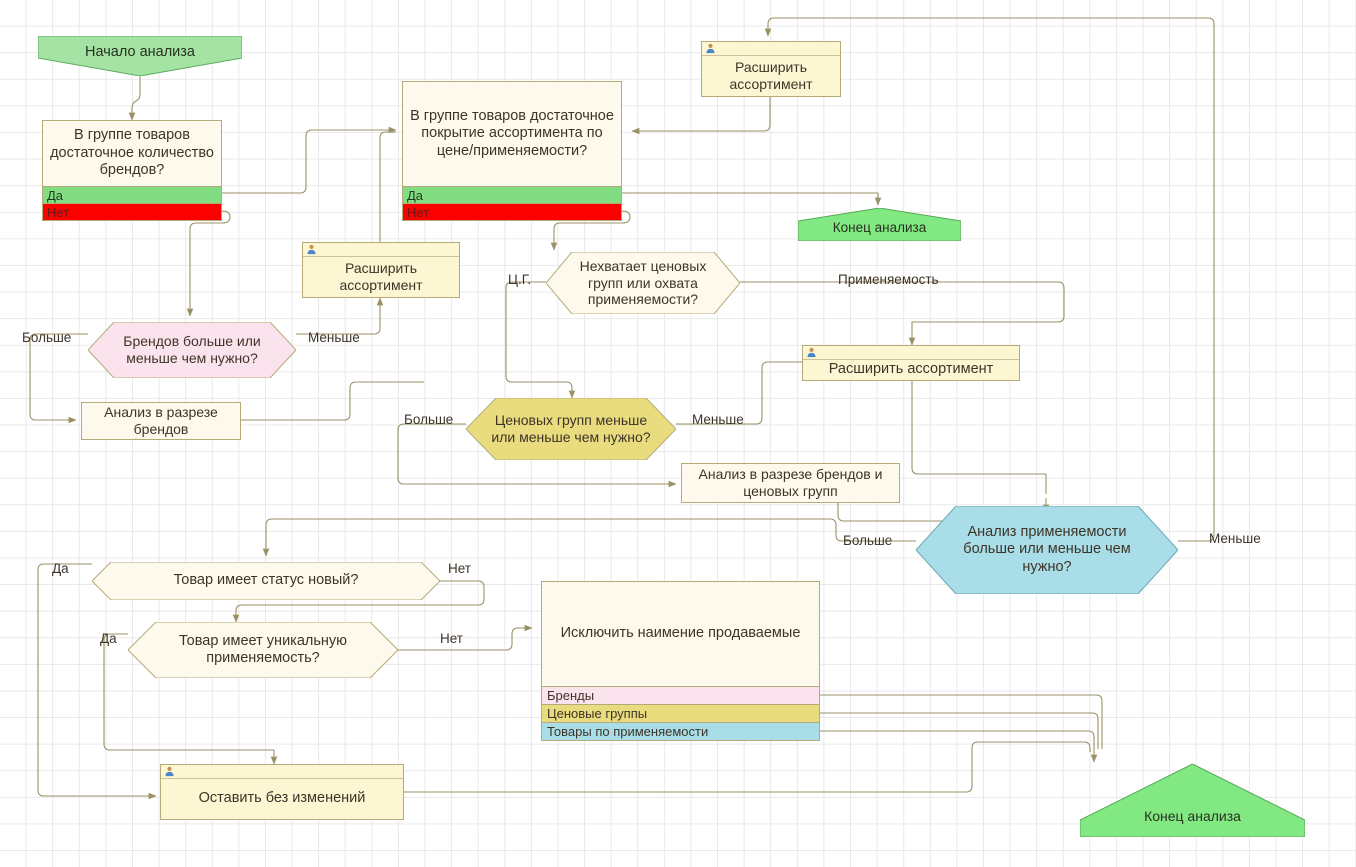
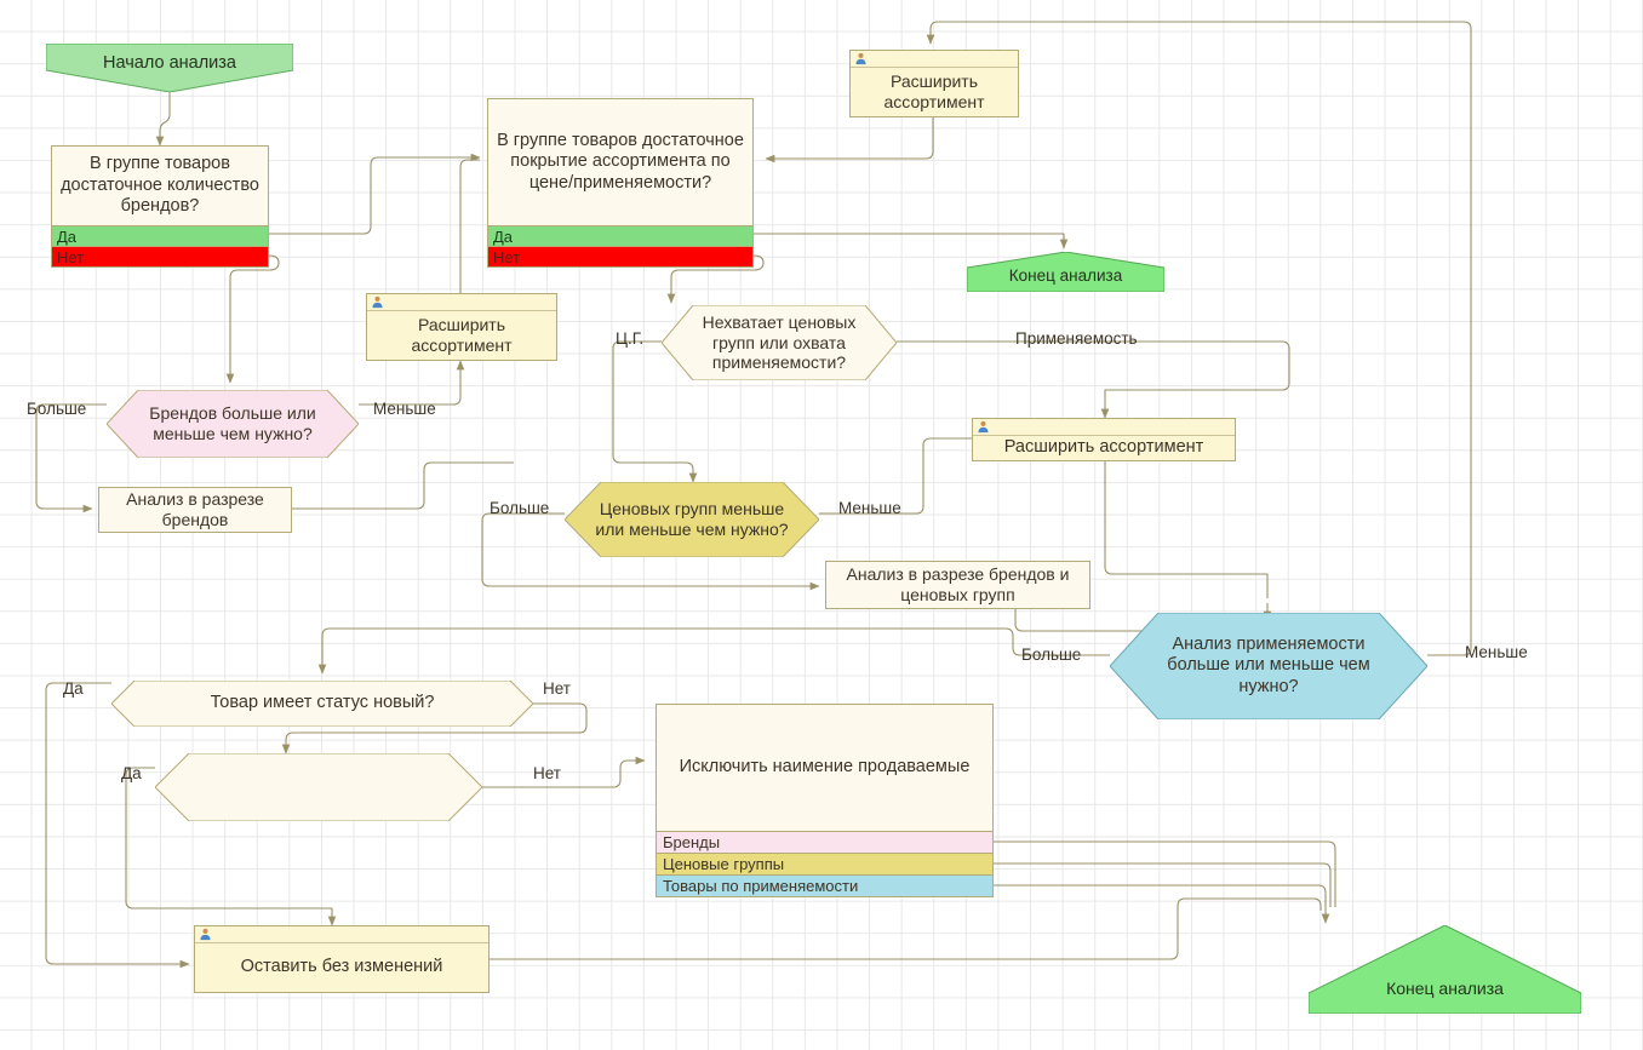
  Начало анализа
  В группе товаров достаточное количество брендов?
  Да
  Нет
  В группе товаров достаточное покрытие ассортимента по цене/применяемости?
  Да
  Нет
  Расширить ассортимент
  Конец анализа
  Расширить ассортимент
  Нехватает ценовых групп или охвата применяемости?
  Брендов больше или меньше чем нужно?
  Ценовых групп меньше или меньше чем нужно?
  Анализ применяемости больше или меньше чем нужно?
  Расширить ассортимент
  Анализ в разрезе брендов
  Анализ в разрезе брендов и ценовых групп
  Исключить наимение продаваемые
  Бренды
  Ценовые группы
  Товары по применяемости
  Товар имеет статус новый?
- Товар имеет уникальную применяемость?
  Оставить без изменений
  Конец анализа
  Ц.Г.
  Применяемость
  Больше
  Меньше
  Больше
  Меньше
  Больше
  Меньше
  Да
  Нет
  Да
  Нет
